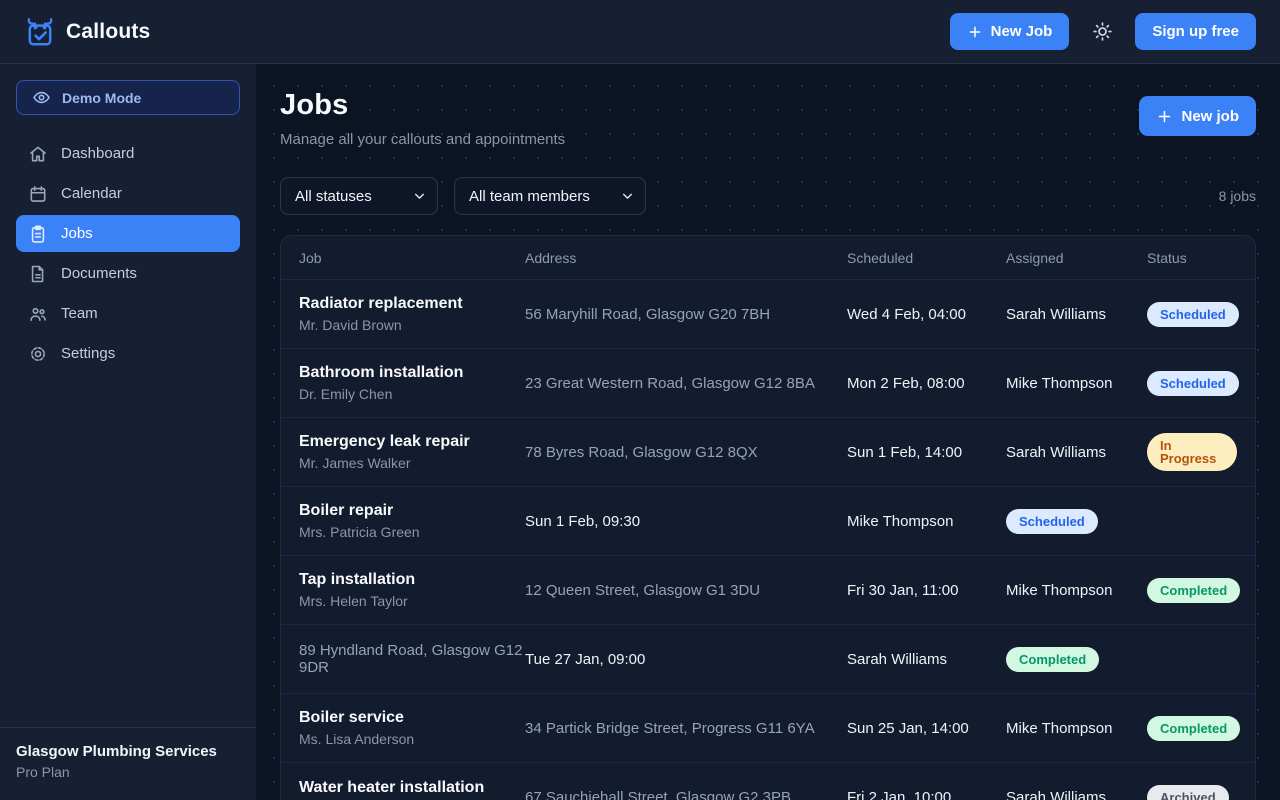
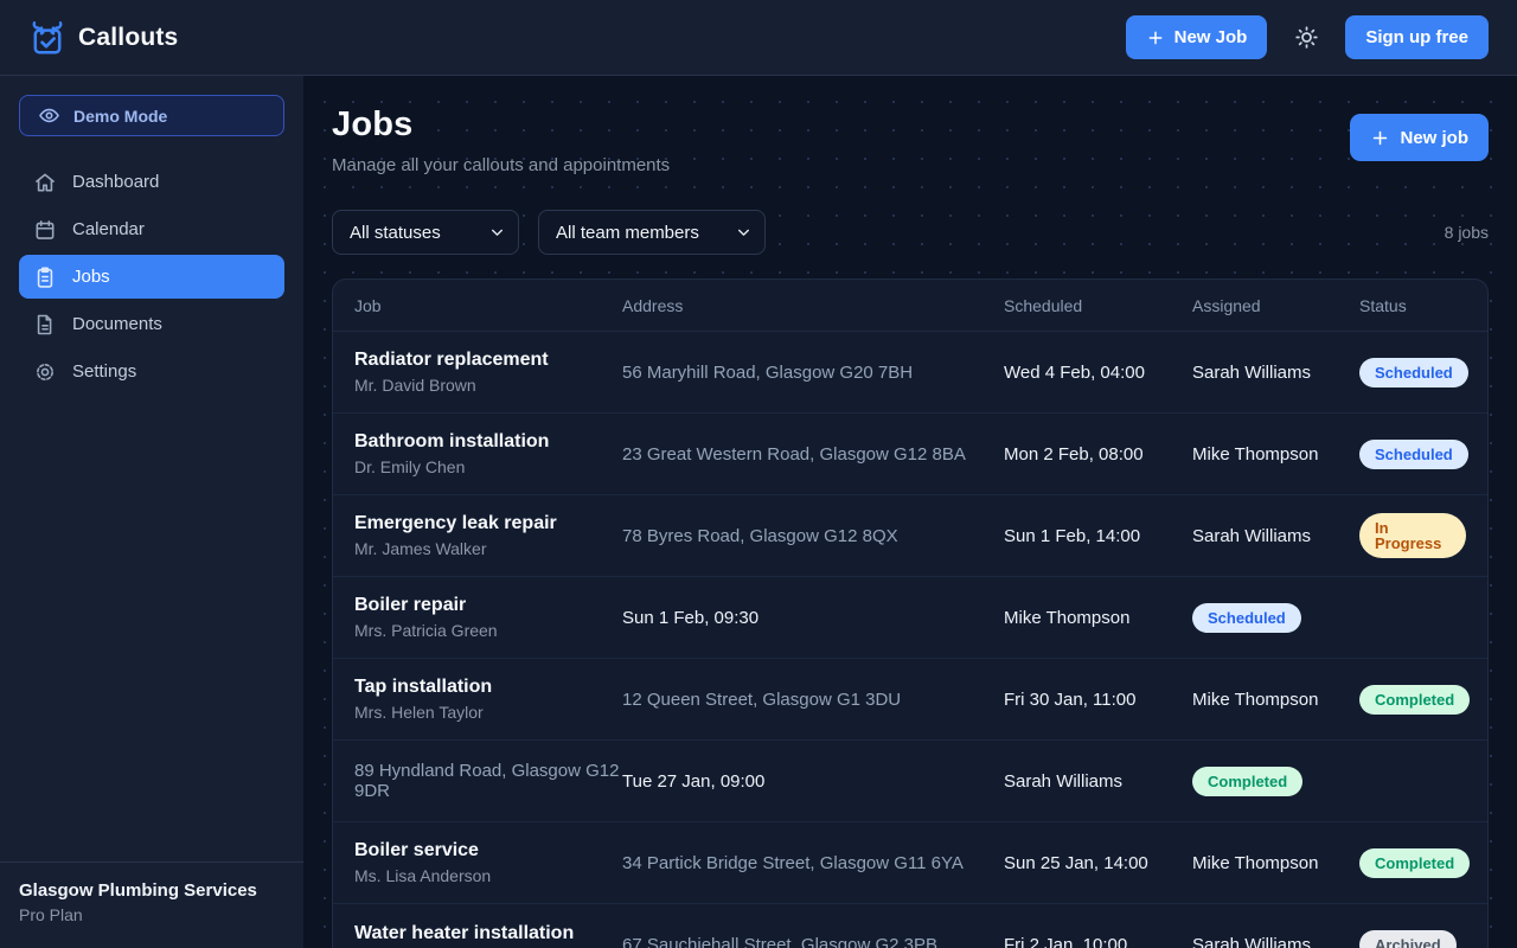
  Callouts
  New Job
  Sign up free
  Demo Mode
  Dashboard
  Calendar
  Jobs
  Documents
- Team
  Settings
  Glasgow Plumbing Services
  Pro Plan
  Jobs
  Manage all your callouts and appointments
  New job
  All statuses
  All team members
  8 jobs
  Job
  Address
  Scheduled
  Assigned
  Status
  Radiator replacement
  Mr. David Brown
  56 Maryhill Road, Glasgow G20 7BH
  Wed 4 Feb, 04:00
  Sarah Williams
  Scheduled
  Bathroom installation
  Dr. Emily Chen
  23 Great Western Road, Glasgow G12 8BA
  Mon 2 Feb, 08:00
  Mike Thompson
  Scheduled
  Emergency leak repair
  Mr. James Walker
  78 Byres Road, Glasgow G12 8QX
  Sun 1 Feb, 14:00
  Sarah Williams
  In Progress
  Boiler repair
  Mrs. Patricia Green
  Sun 1 Feb, 09:30
  Mike Thompson
  Scheduled
  Tap installation
  Mrs. Helen Taylor
  12 Queen Street, Glasgow G1 3DU
  Fri 30 Jan, 11:00
  Mike Thompson
  Completed
  89 Hyndland Road, Glasgow G12 9DR
  Tue 27 Jan, 09:00
  Sarah Williams
  Completed
  Boiler service
  Ms. Lisa Anderson
- 34 Partick Bridge Street, Progress G11 6YA
+ 34 Partick Bridge Street, Glasgow G11 6YA
  Sun 25 Jan, 14:00
  Mike Thompson
  Completed
  Water heater installation
  67 Sauchiehall Street, Glasgow G2 3PB
  Fri 2 Jan, 10:00
  Sarah Williams
  Archived
